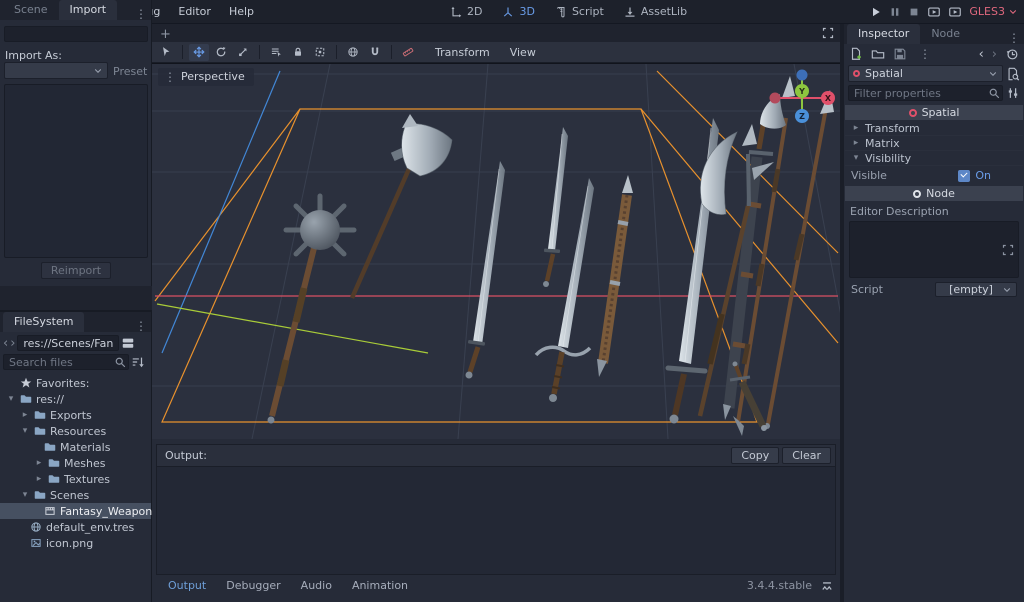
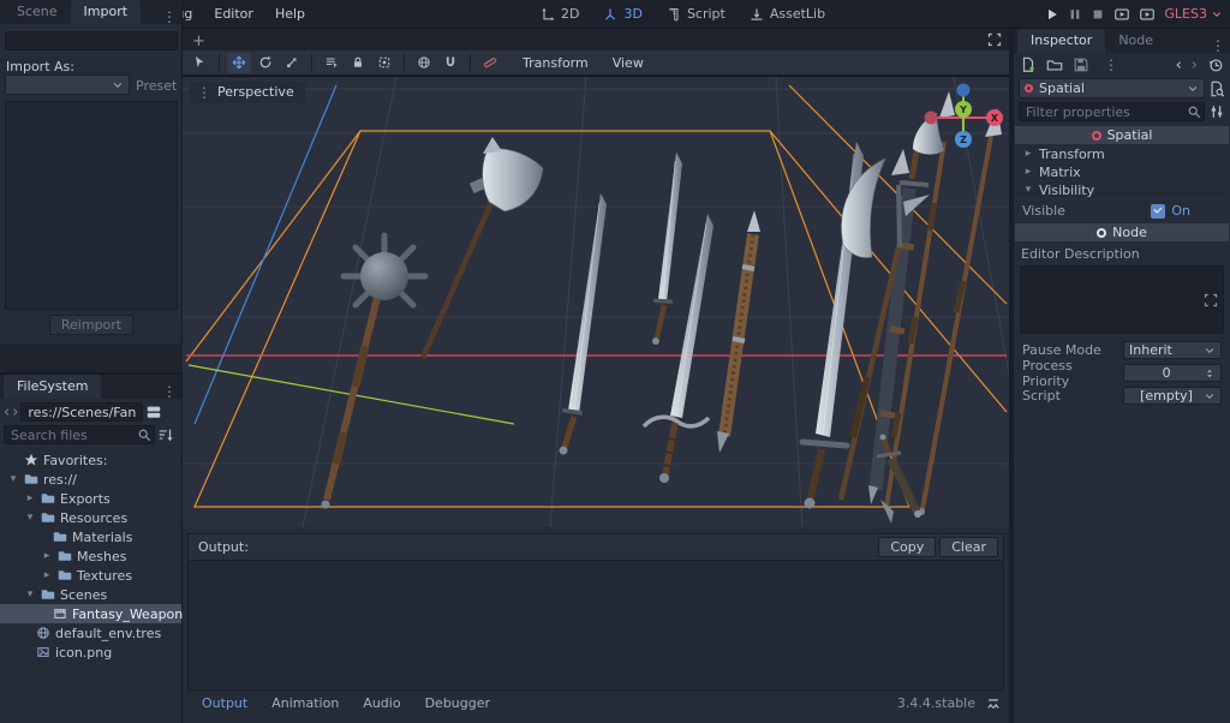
  Editor
  Help
  2D
  3D
  Script
  AssetLib
  GLES3
  Scene
  Import
  ⋮
  Import As:
  Preset
  Reimport
  FileSystem
  ⋮
  ‹
  ›
  res://Scenes/Fan
  Search files
  Favorites:
  ▾
  res://
  ▸
  Exports
  ▾
  Resources
  Materials
  ▸
  Meshes
  ▸
  Textures
  ▾
  Scenes
  Fantasy_Weapon
  default_env.tres
  icon.png
  +
  Transform
  View
  Y
  X
  Z
  ⋮
  Perspective
  Output:
  Copy
  Clear
  Output
- Debugger
+ Animation
  Audio
- Animation
+ Debugger
  3.4.4.stable
  Inspector
  Node
  ⋮
  ⋮
  ‹
  ›
  Spatial
  Filter properties
  Spatial
  ▸
  Transform
  ▸
  Matrix
  ▾
  Visibility
  Visible
  On
  Node
  Editor Description
+ Pause Mode
+ Inherit
+ Process Priority
+ 0
  Script
  [empty]
